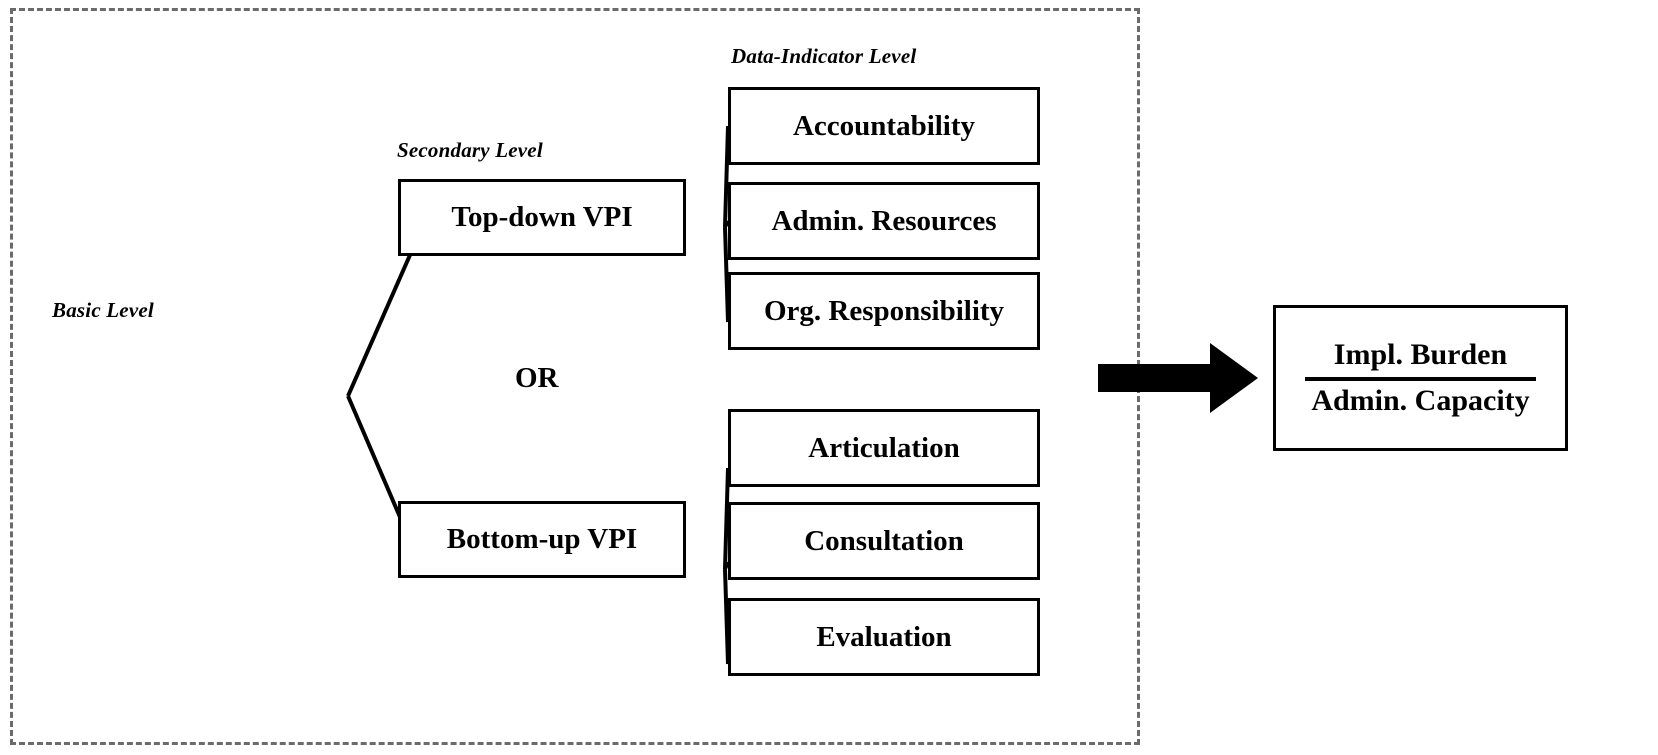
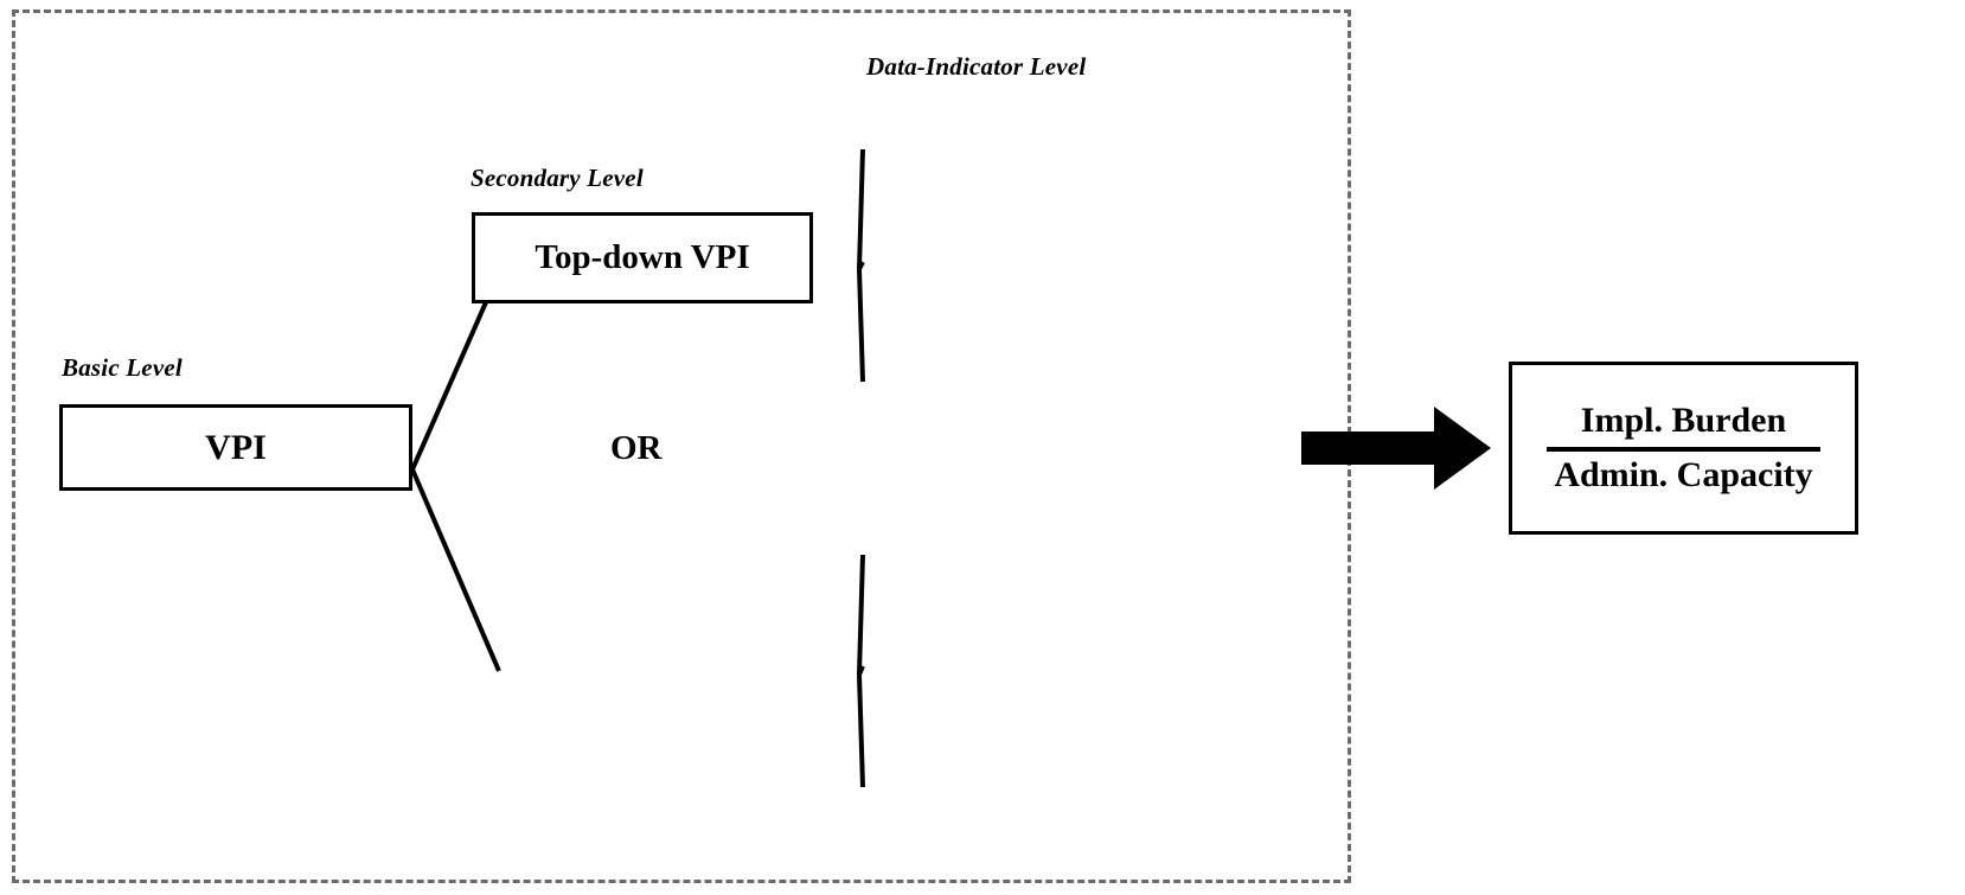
  Basic Level
  Secondary Level
  Data-Indicator Level
  OR
+ VPI
  Top-down VPI
- Bottom-up VPI
- Accountability
- Admin. Resources
- Org. Responsibility
- Articulation
- Consultation
- Evaluation
  Impl. Burden
  Admin. Capacity
